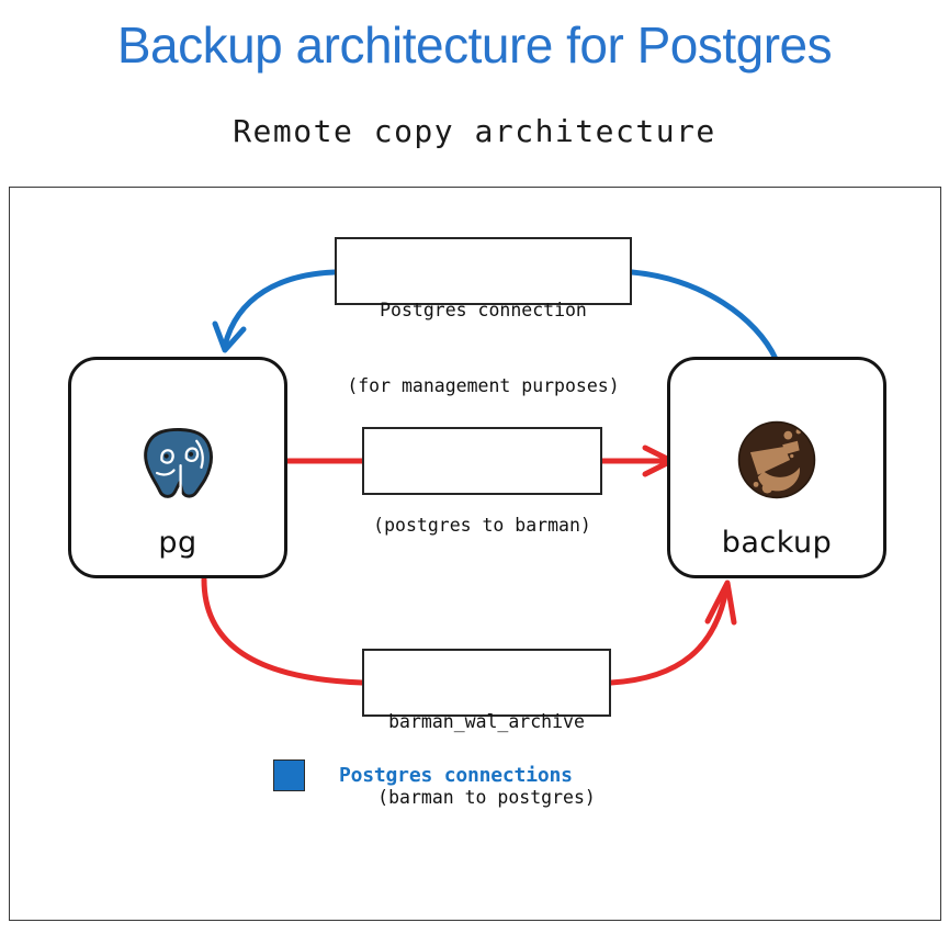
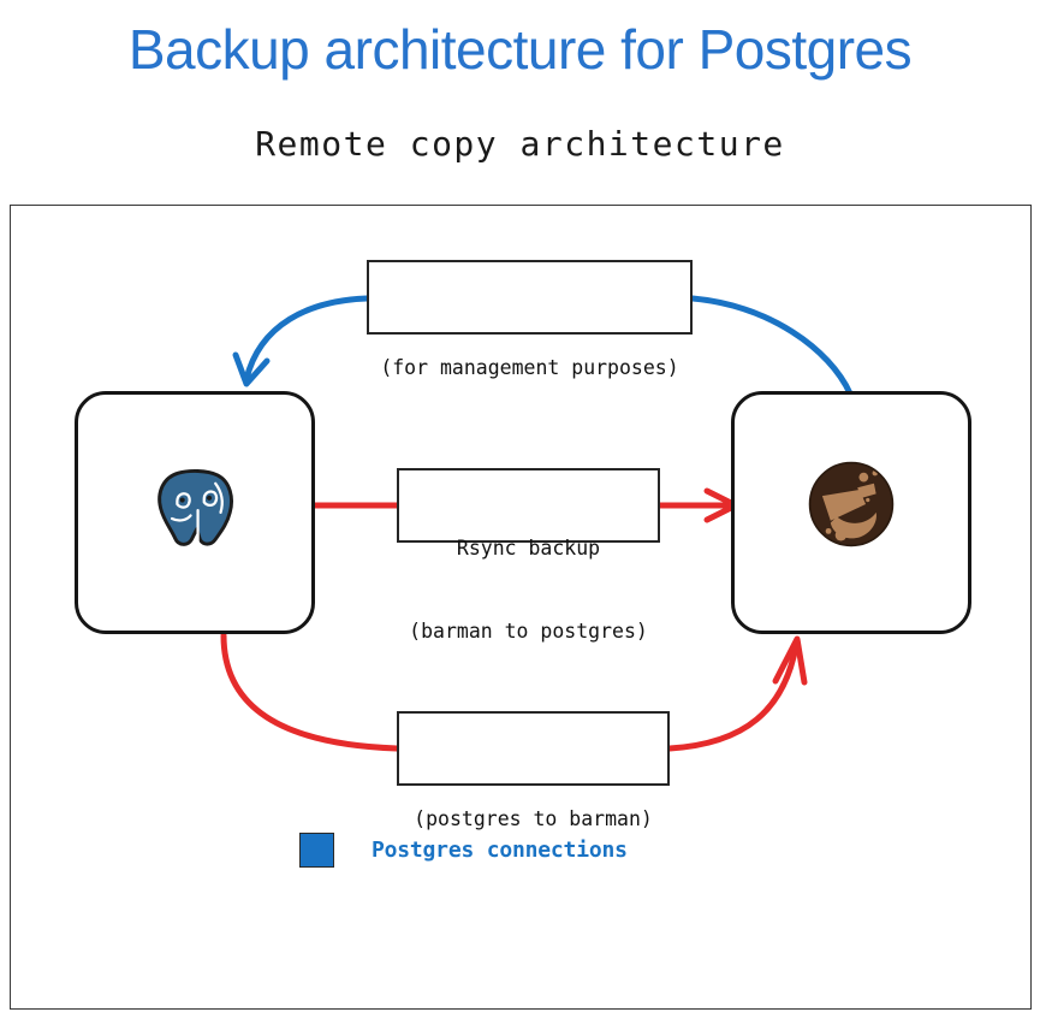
  Backup architecture for Postgres
  Remote copy architecture
- pg
- backup
- Postgres connection
  (for management purposes)
+ Rsync backup
- (postgres to barman)
+ (barman to postgres)
- barman_wal_archive
- (barman to postgres)
+ (postgres to barman)
  Postgres connections
